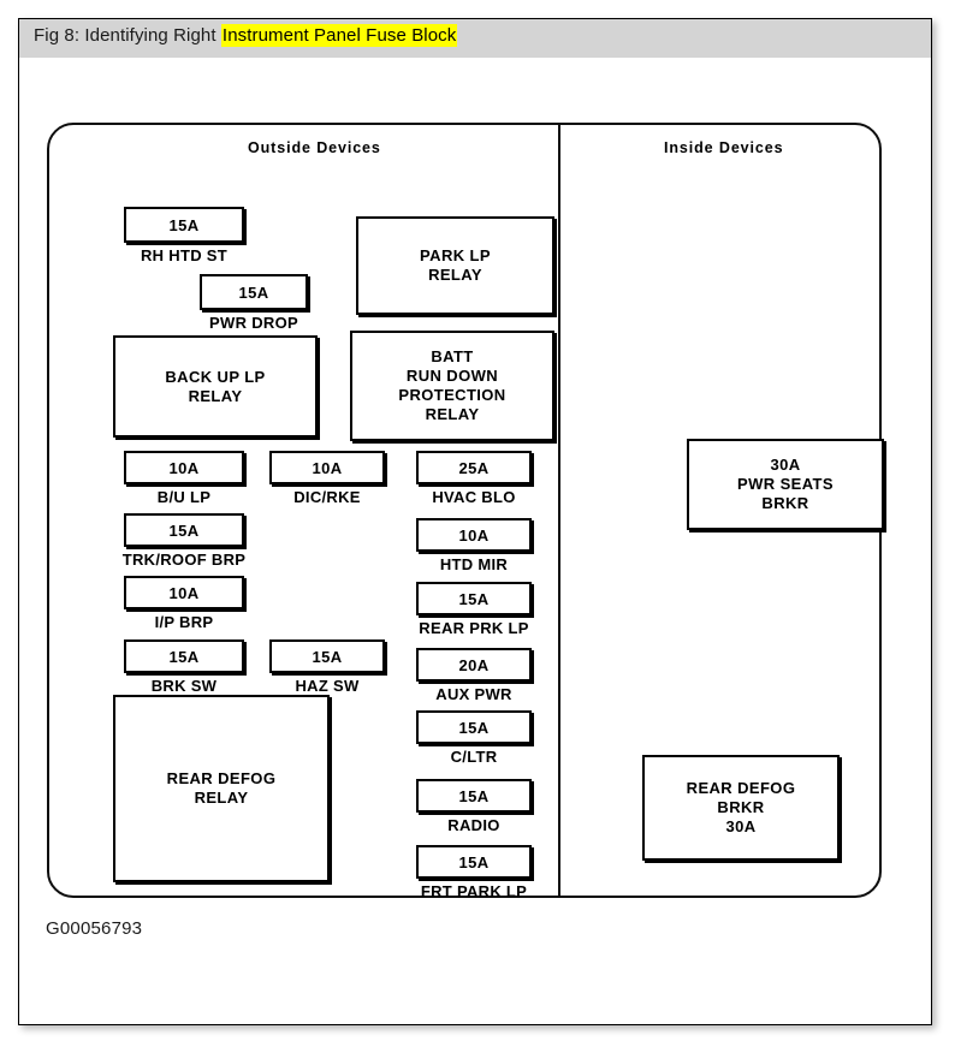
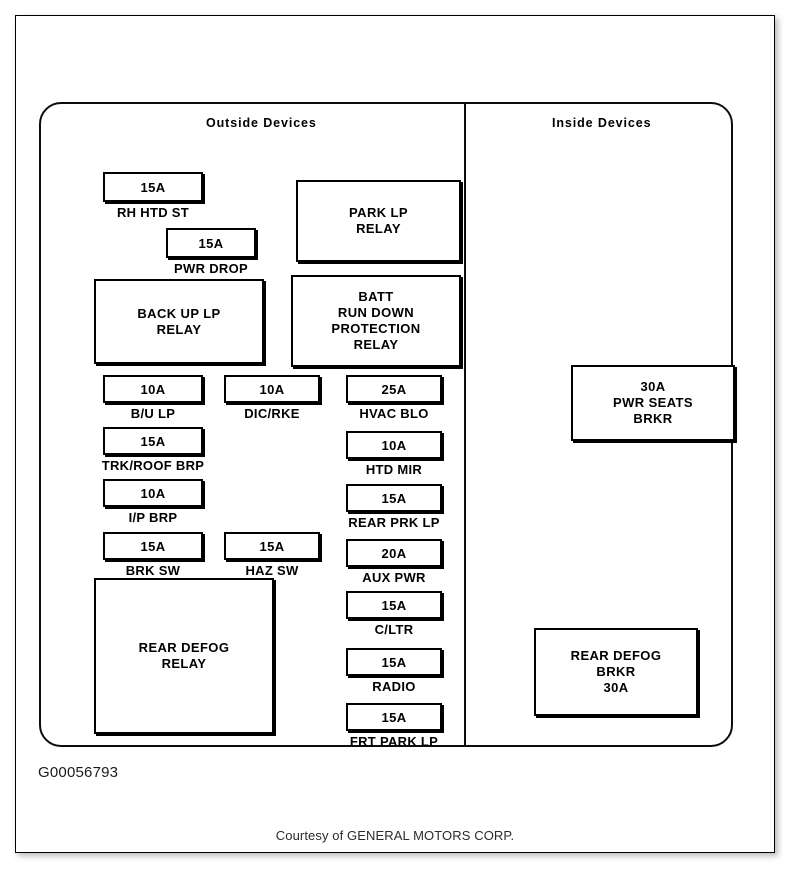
- Fig 8: Identifying Right Instrument Panel Fuse Block
  Outside Devices
  Inside Devices
  PARK LP
  RELAY
  BACK UP LP
  RELAY
  BATT
  RUN DOWN
  PROTECTION
  RELAY
  REAR DEFOG
  RELAY
  15A
  RH HTD ST
  15A
  PWR DROP
  10A
  B/U LP
  15A
  TRK/ROOF BRP
  10A
  I/P BRP
  15A
  BRK SW
  10A
  DIC/RKE
  15A
  HAZ SW
  25A
  HVAC BLO
  10A
  HTD MIR
  15A
  REAR PRK LP
  20A
  AUX PWR
  15A
  C/LTR
  15A
  RADIO
  15A
  FRT PARK LP
  30A
  PWR SEATS
  BRKR
  REAR DEFOG
  BRKR
  30A
  G00056793
+ Courtesy of GENERAL MOTORS CORP.
